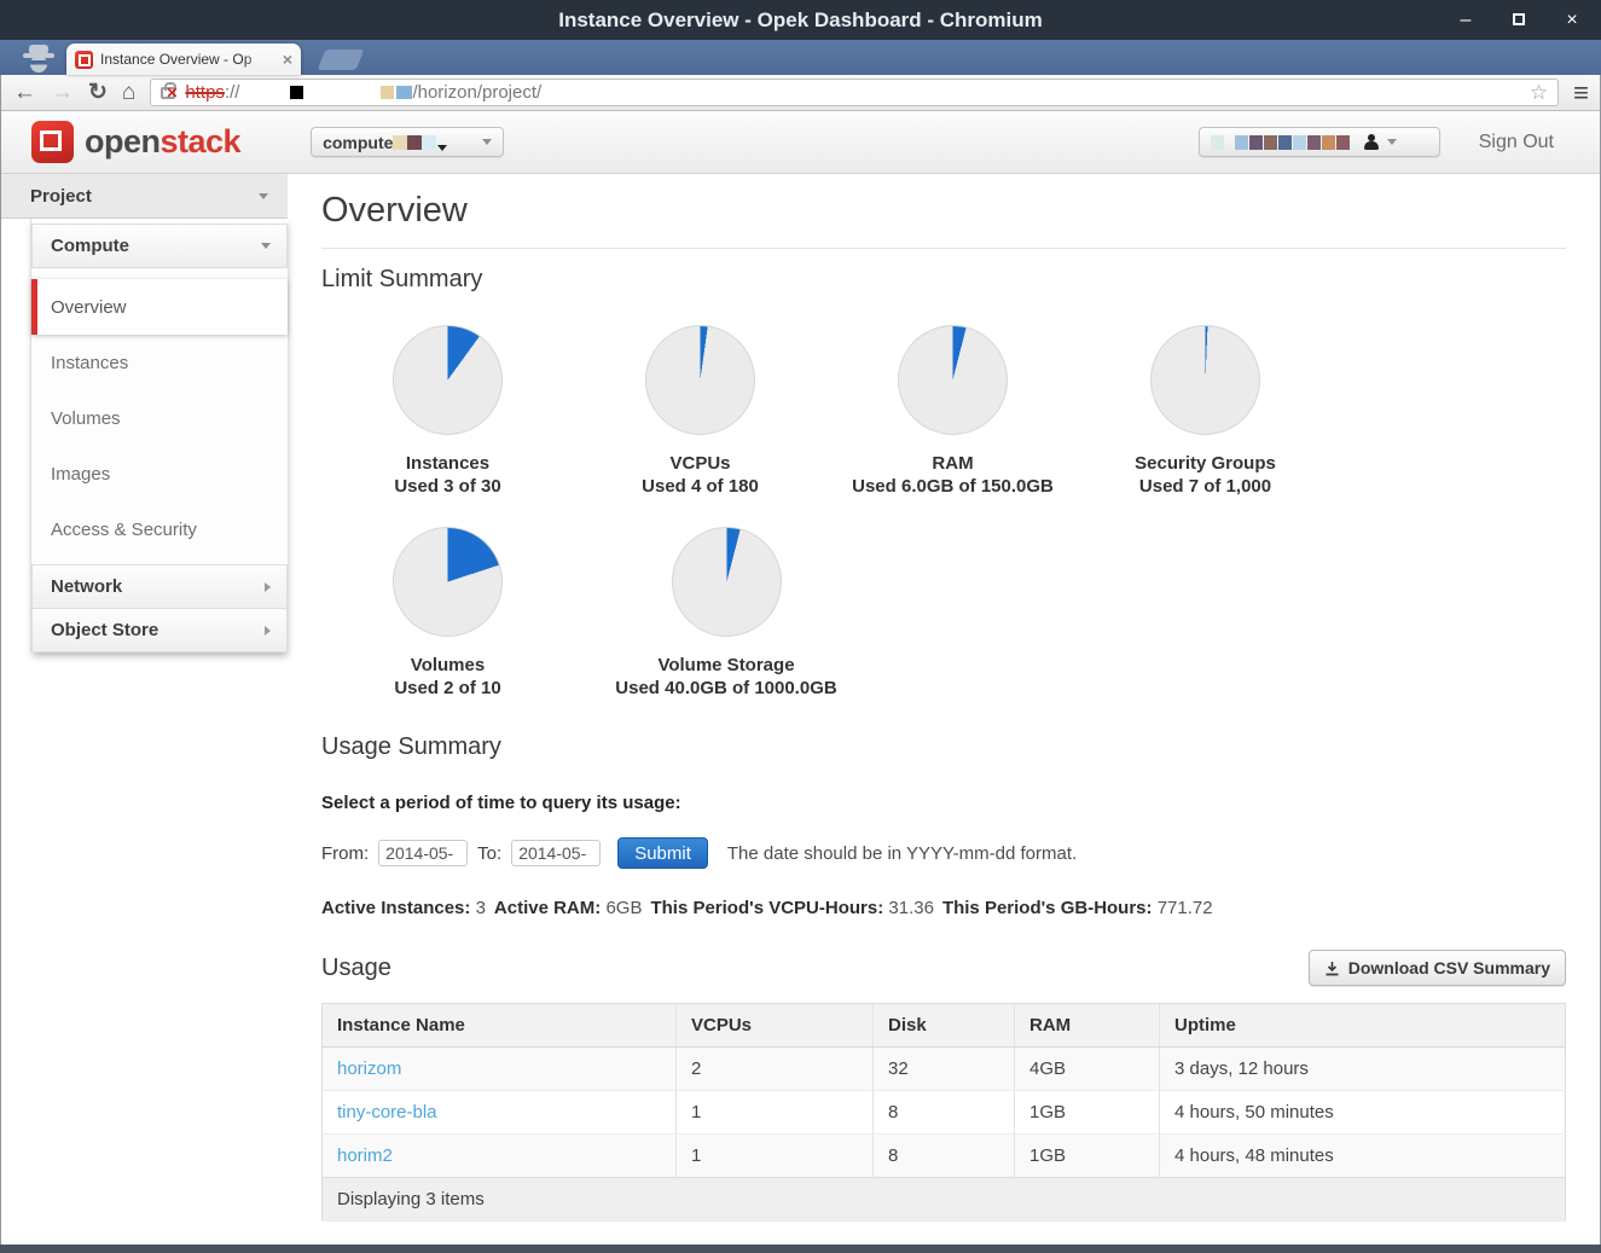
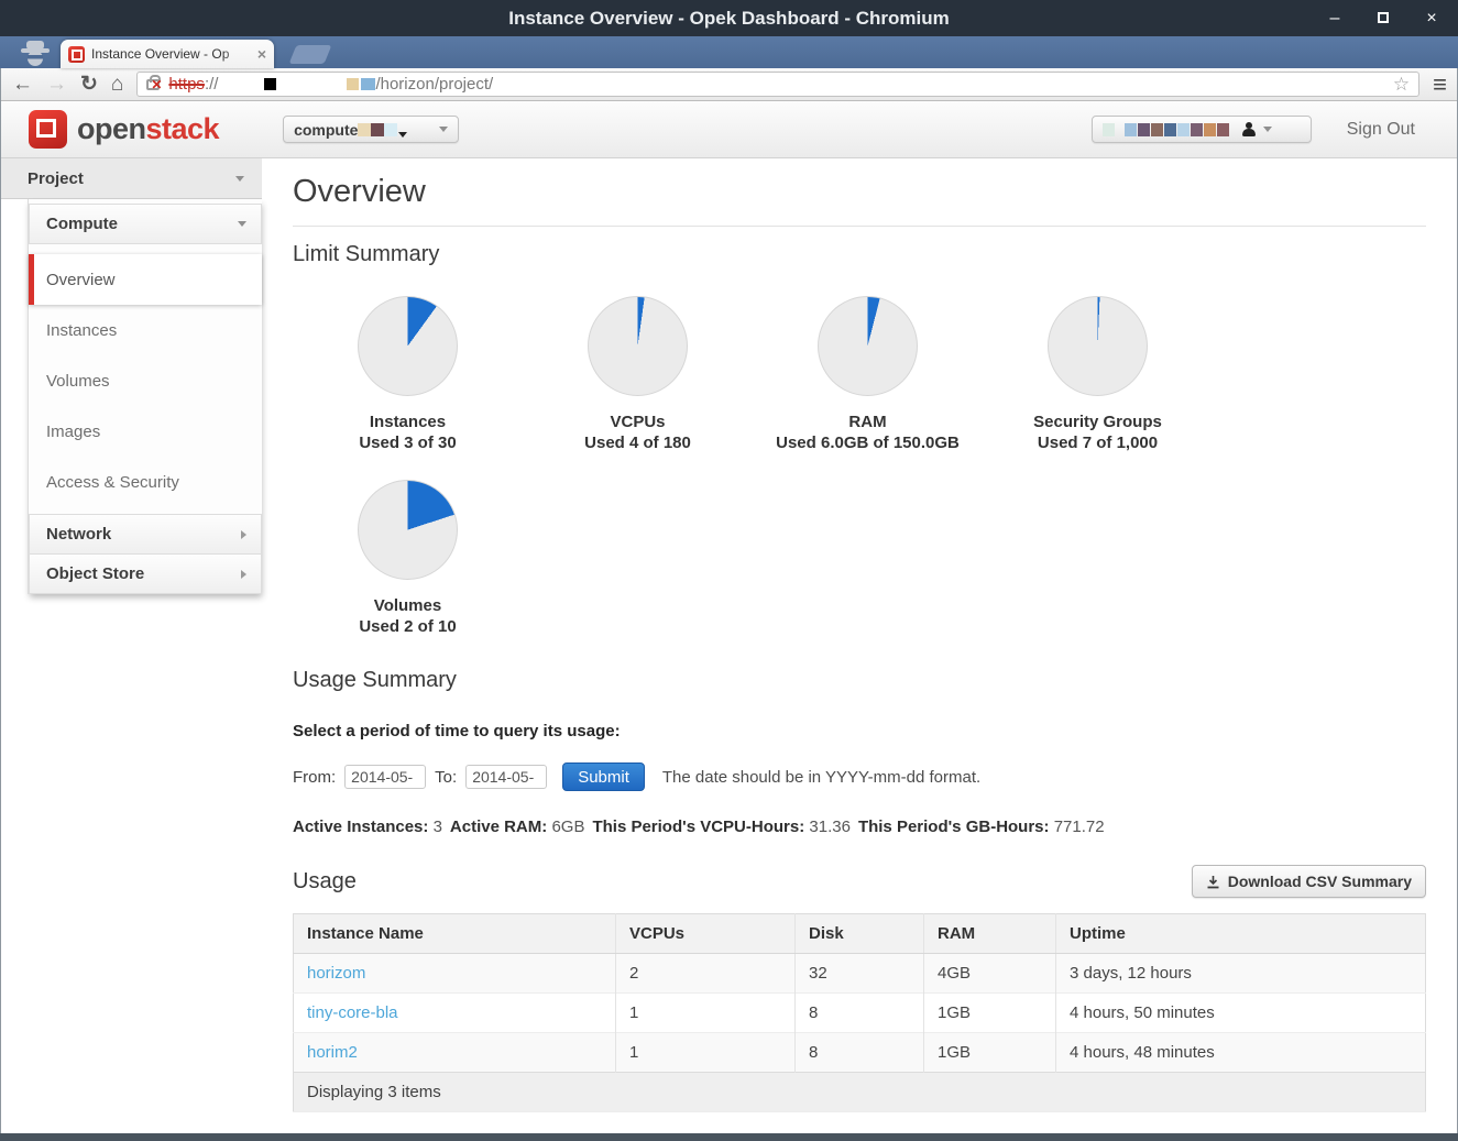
  Instance Overview - Opek Dashboard - Chromium
  –
  ×
  Instance Overview - Op
  ×
  ←
  →
  ↻
  ⌂
  https
  ://
  /horizon/project/
  ☆
  ≡
  openstack
  compute
  Sign Out
  Project
  Compute
  Overview
  Instances
  Volumes
  Images
  Access & Security
  Network
  Object Store
  Overview
  Limit Summary
  Instances
  Used 3 of 30
  VCPUs
  Used 4 of 180
  RAM
  Used 6.0GB of 150.0GB
  Security Groups
  Used 7 of 1,000
  Volumes
  Used 2 of 10
- Volume Storage
- Used 40.0GB of 1000.0GB
  Usage Summary
  Select a period of time to query its usage:
  From:
  2014-05-
  To:
  2014-05-
  Submit
  The date should be in YYYY-mm-dd format.
  Active Instances: 3 Active RAM: 6GB This Period's VCPU-Hours: 31.36 This Period's GB-Hours: 771.72
  Usage
  Download CSV Summary
  Instance Name	VCPUs	Disk	RAM	Uptime
  horizom	2	32	4GB	3 days, 12 hours
  tiny-core-bla	1	8	1GB	4 hours, 50 minutes
  horim2	1	8	1GB	4 hours, 48 minutes
  Displaying 3 items
